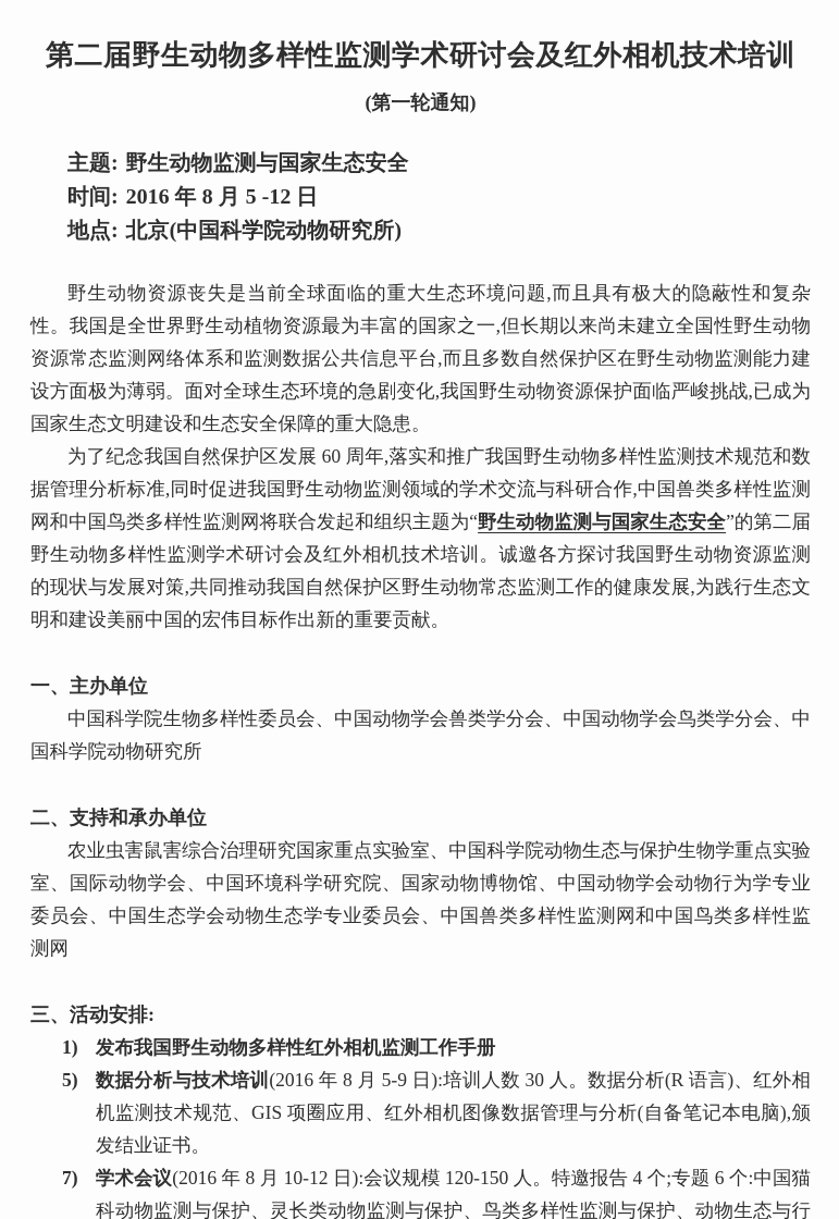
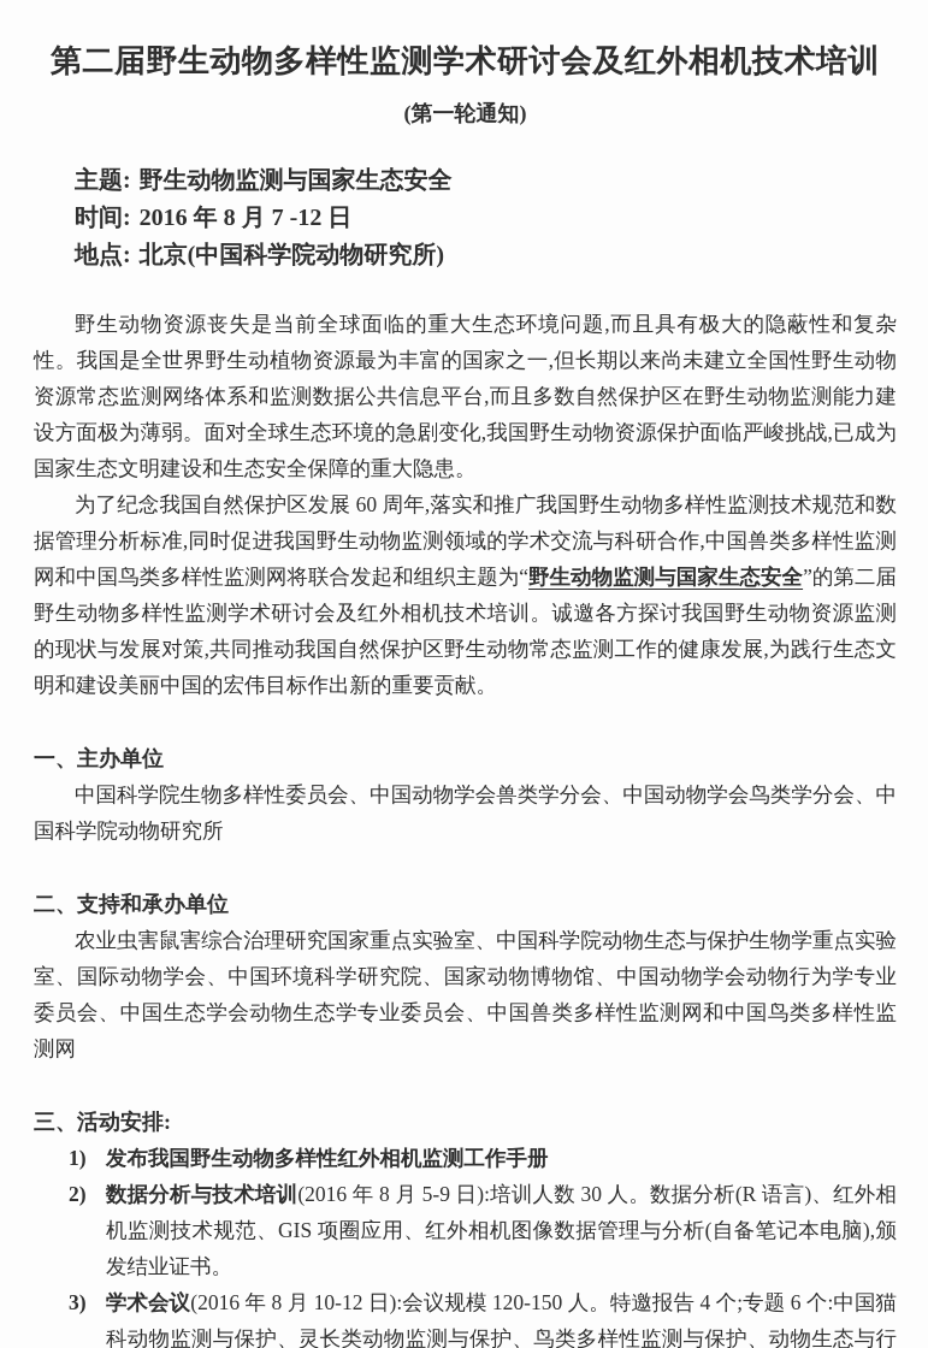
  第二届野生动物多样性监测学术研讨会及红外相机技术培训
  (第一轮通知)
  主题: 野生动物监测与国家生态安全
- 时间: 2016 年 8 月 5 -12 日
+ 时间: 2016 年 8 月 7 -12 日
  地点: 北京(中国科学院动物研究所)
  野生动物资源丧失是当前全球面临的重大生态环境问题,而且具有极大的隐蔽性和复杂性。我国是全世界野生动植物资源最为丰富的国家之一,但长期以来尚未建立全国性野生动物资源常态监测网络体系和监测数据公共信息平台,而且多数自然保护区在野生动物监测能力建设方面极为薄弱。面对全球生态环境的急剧变化,我国野生动物资源保护面临严峻挑战,已成为国家生态文明建设和生态安全保障的重大隐患。
  为了纪念我国自然保护区发展 60 周年,落实和推广我国野生动物多样性监测技术规范和数据管理分析标准,同时促进我国野生动物监测领域的学术交流与科研合作,中国兽类多样性监测网和中国鸟类多样性监测网将联合发起和组织主题为“野生动物监测与国家生态安全”的第二届野生动物多样性监测学术研讨会及红外相机技术培训。诚邀各方探讨我国野生动物资源监测的现状与发展对策,共同推动我国自然保护区野生动物常态监测工作的健康发展,为践行生态文明和建设美丽中国的宏伟目标作出新的重要贡献。
  一、主办单位
  中国科学院生物多样性委员会、中国动物学会兽类学分会、中国动物学会鸟类学分会、中国科学院动物研究所
  二、支持和承办单位
  农业虫害鼠害综合治理研究国家重点实验室、中国科学院动物生态与保护生物学重点实验室、国际动物学会、中国环境科学研究院、国家动物博物馆、中国动物学会动物行为学专业委员会、中国生态学会动物生态学专业委员会、中国兽类多样性监测网和中国鸟类多样性监测网
  三、活动安排:
  1)
  发布我国野生动物多样性红外相机监测工作手册
- 5)
+ 2)
  数据分析与技术培训(2016 年 8 月 5-9 日):培训人数 30 人。数据分析(R 语言)、红外相机监测技术规范、GIS 项圈应用、红外相机图像数据管理与分析(自备笔记本电脑),颁发结业证书。
- 7)
+ 3)
  学术会议(2016 年 8 月 10-12 日):会议规模 120-150 人。特邀报告 4 个;专题 6 个:中国猫科动物监测与保护、灵长类动物监测与保护、鸟类多样性监测与保护、动物生态与行
